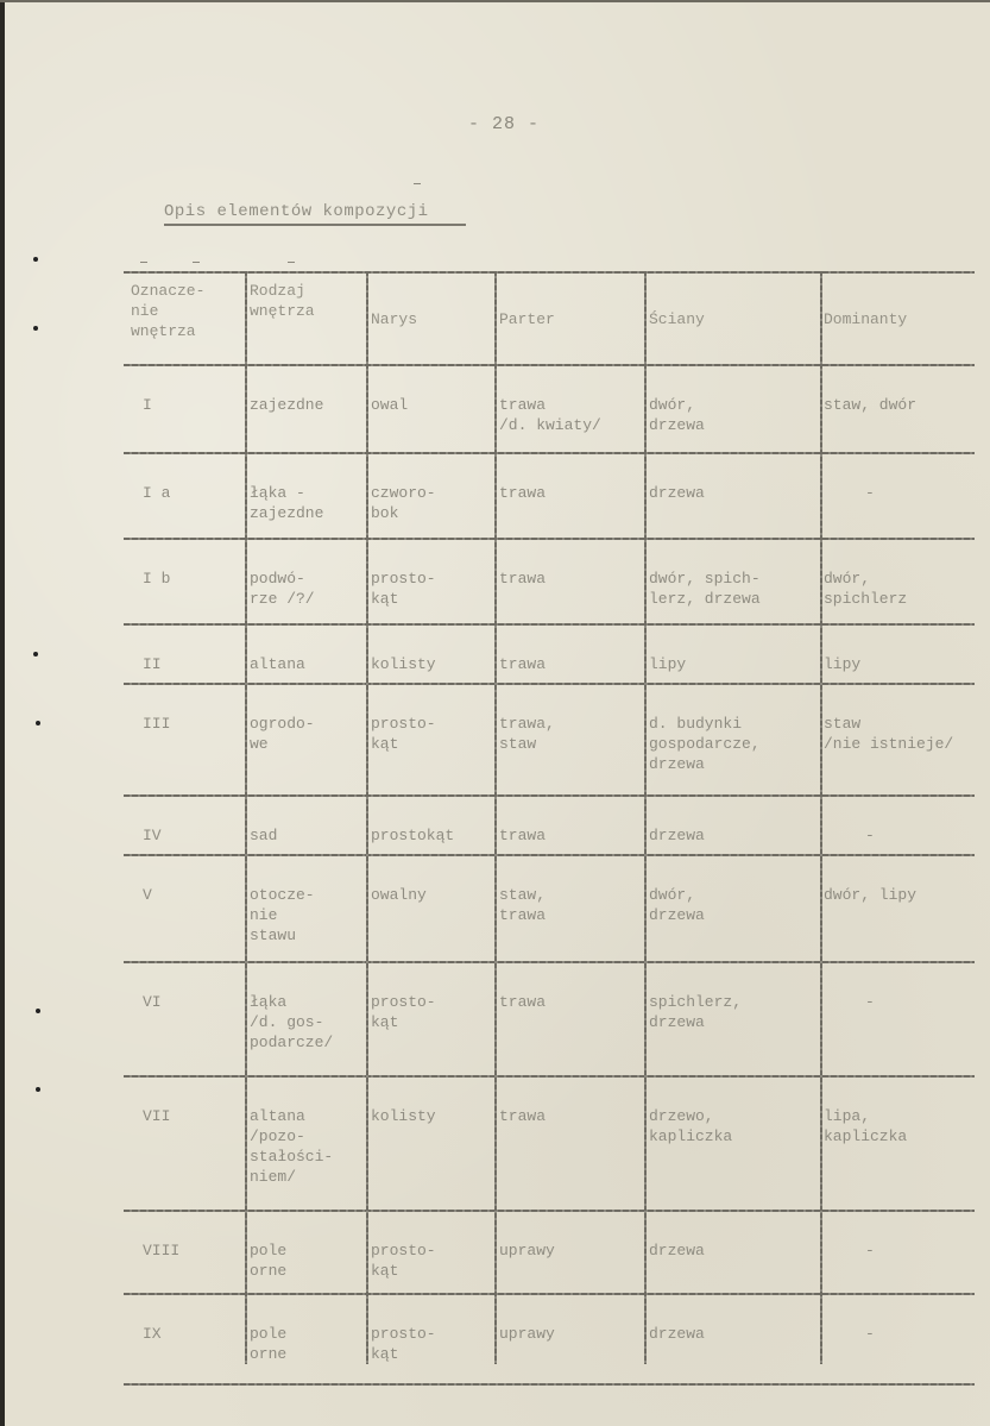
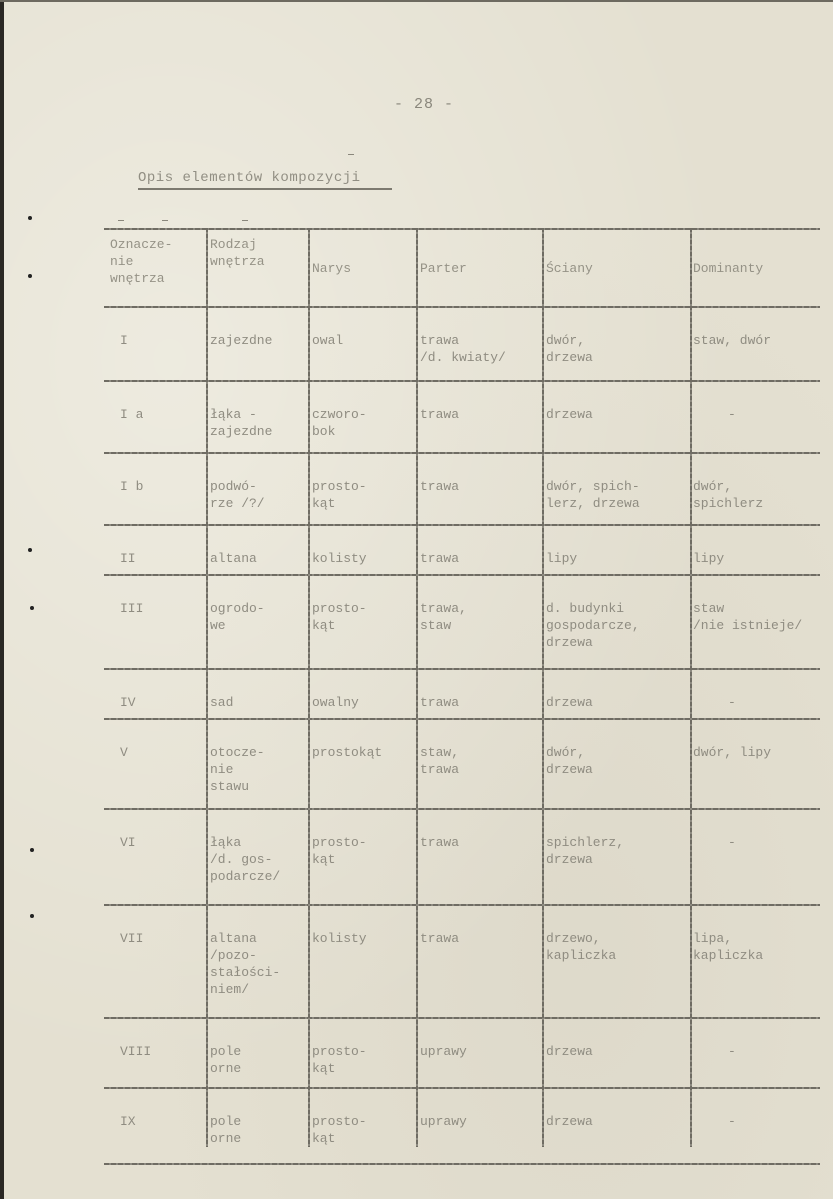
  - 28 -
  Opis elementów kompozycji
  Oznacze-
  nie
  wnętrza
  Rodzaj
  wnętrza
  Narys
  Parter
  Ściany
  Dominanty
  I
  zajezdne
  owal
  trawa
  /d. kwiaty/
  dwór,
  drzewa
  staw, dwór
  I a
  łąka -
  zajezdne
  czworo-
  bok
  trawa
  drzewa
  -
  I b
  podwó-
  rze /?/
  prosto-
  kąt
  trawa
  dwór, spich-
  lerz, drzewa
  dwór,
  spichlerz
  II
  altana
  kolisty
  trawa
  lipy
  lipy
  III
  ogrodo-
  we
  prosto-
  kąt
  trawa,
  staw
  d. budynki
  gospodarcze,
  drzewa
  staw
  /nie istnieje/
  IV
  sad
- prostokąt
+ owalny
  trawa
  drzewa
  -
  V
  otocze-
  nie
  stawu
- owalny
+ prostokąt
  staw,
  trawa
  dwór,
  drzewa
  dwór, lipy
  VI
  łąka
  /d. gos-
  podarcze/
  prosto-
  kąt
  trawa
  spichlerz,
  drzewa
  -
  VII
  altana
  /pozo-
  stałości-
  niem/
  kolisty
  trawa
  drzewo,
  kapliczka
  lipa,
  kapliczka
  VIII
  pole
  orne
  prosto-
  kąt
  uprawy
  drzewa
  -
  IX
  pole
  orne
  prosto-
  kąt
  uprawy
  drzewa
  -
